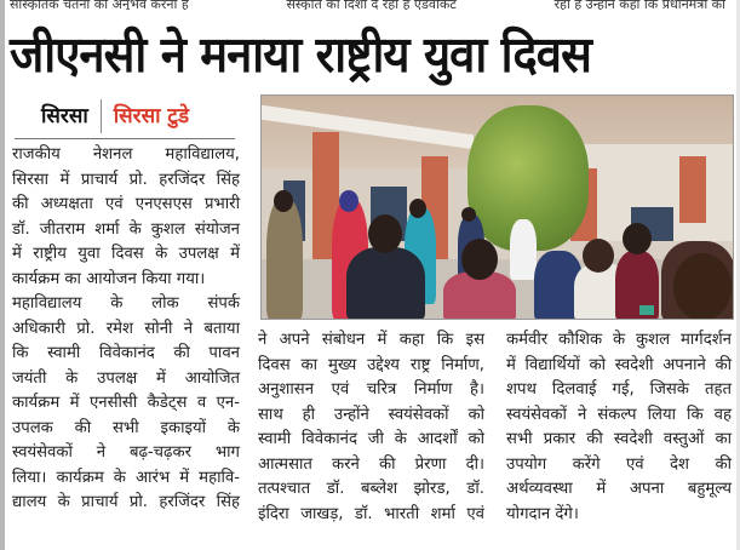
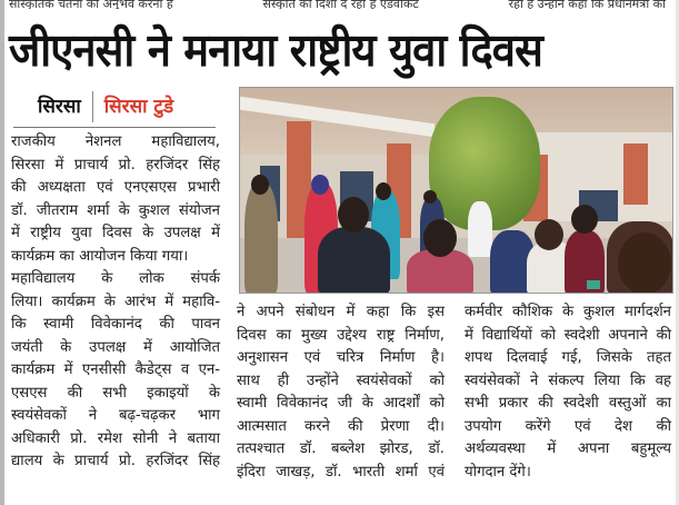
  सांस्कृतिक चेतना को अनुभव करना है
  संस्कृति को दिशा दे रहा है एडवोकेट
  रहा है उन्होंने कहा कि प्रधानमंत्री को
  जीएनसी ने मनाया राष्ट्रीय युवा दिवस
  सिरसा
  सिरसा टुडे
  राजकीय नेशनल महाविद्यालय,
  सिरसा में प्राचार्य प्रो. हरजिंदर सिंह
  की अध्यक्षता एवं एनएसएस प्रभारी
  डॉ. जीतराम शर्मा के कुशल संयोजन
  में राष्ट्रीय युवा दिवस के उपलक्ष में
  कार्यक्रम का आयोजन किया गया।
  महाविद्यालय के लोक संपर्क
- अधिकारी प्रो. रमेश सोनी ने बताया
+ लिया। कार्यक्रम के आरंभ में महावि-
  कि स्वामी विवेकानंद की पावन
  जयंती के उपलक्ष में आयोजित
  कार्यक्रम में एनसीसी कैडेट्स व एन-
- उपलक की सभी इकाइयों के
+ एसएस की सभी इकाइयों के
  स्वयंसेवकों ने बढ़-चढ़कर भाग
- लिया। कार्यक्रम के आरंभ में महावि-
+ अधिकारी प्रो. रमेश सोनी ने बताया
  द्यालय के प्राचार्य प्रो. हरजिंदर सिंह
  ने अपने संबोधन में कहा कि इस
  दिवस का मुख्य उद्देश्य राष्ट्र निर्माण,
  अनुशासन एवं चरित्र निर्माण है।
  साथ ही उन्होंने स्वयंसेवकों को
  स्वामी विवेकानंद जी के आदर्शों को
  आत्मसात करने की प्रेरणा दी।
  तत्पश्चात डॉ. बब्लेश झोरड, डॉ.
  इंदिरा जाखड़, डॉ. भारती शर्मा एवं
  कर्मवीर कौशिक के कुशल मार्गदर्शन
  में विद्यार्थियों को स्वदेशी अपनाने की
  शपथ दिलवाई गई, जिसके तहत
  स्वयंसेवकों ने संकल्प लिया कि वह
  सभी प्रकार की स्वदेशी वस्तुओं का
  उपयोग करेंगे एवं देश की
  अर्थव्यवस्था में अपना बहुमूल्य
  योगदान देंगे।
